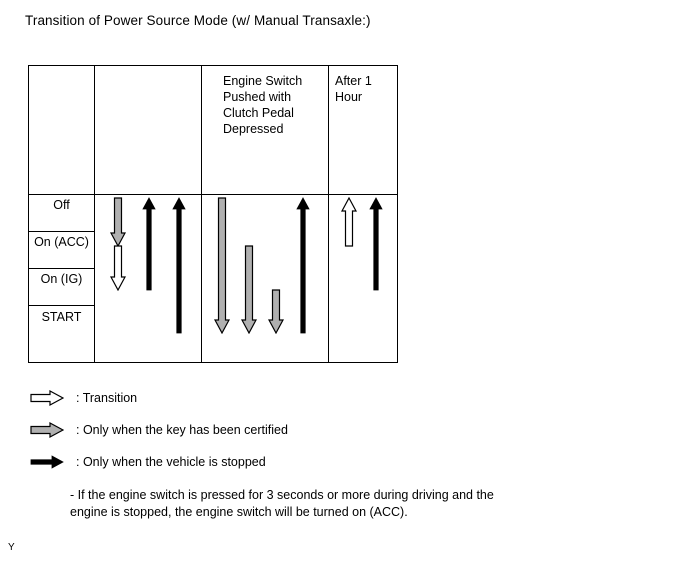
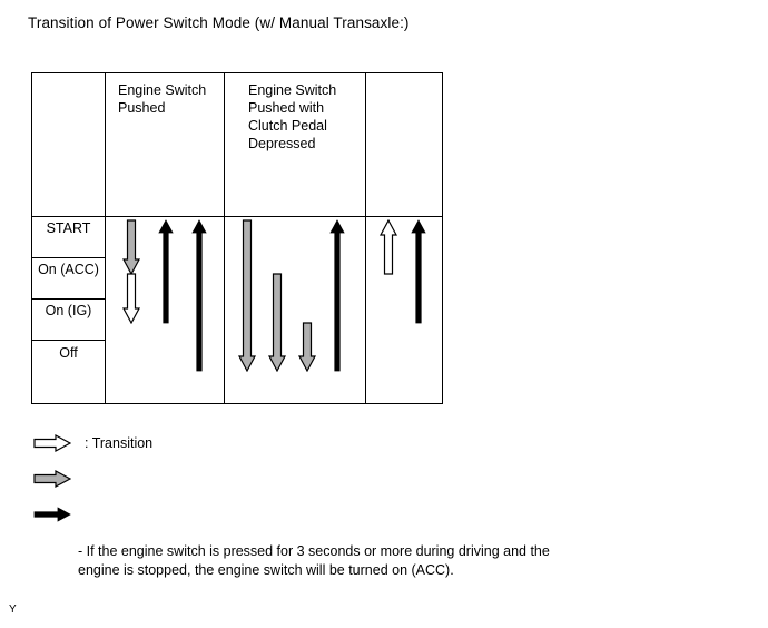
- Transition of Power Source Mode (w/ Manual Transaxle:)
+ Transition of Power Switch Mode (w/ Manual Transaxle:)
+ Engine Switch Pushed
  Engine Switch Pushed with Clutch Pedal Depressed
- After 1 Hour
- Off
+ START
  On (ACC)
  On (IG)
- START
+ Off
  : Transition
- : Only when the key has been certified
- : Only when the vehicle is stopped
  - If the engine switch is pressed for 3 seconds or more during driving and the
  engine is stopped, the engine switch will be turned on (ACC).
  Y
